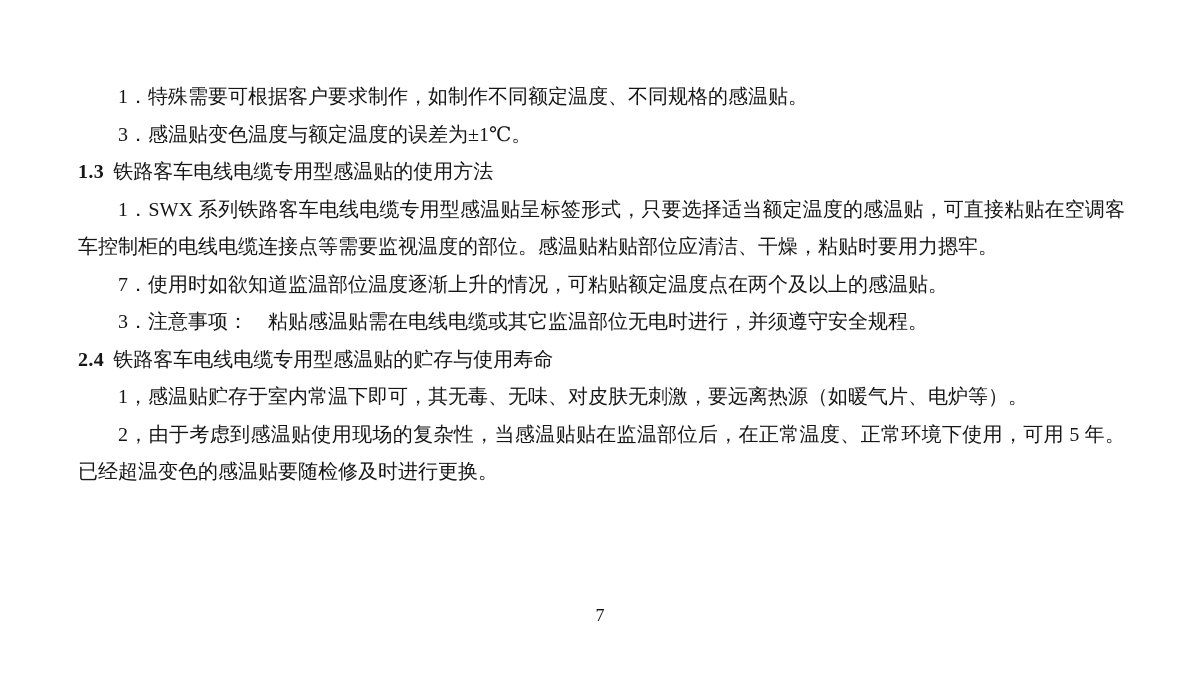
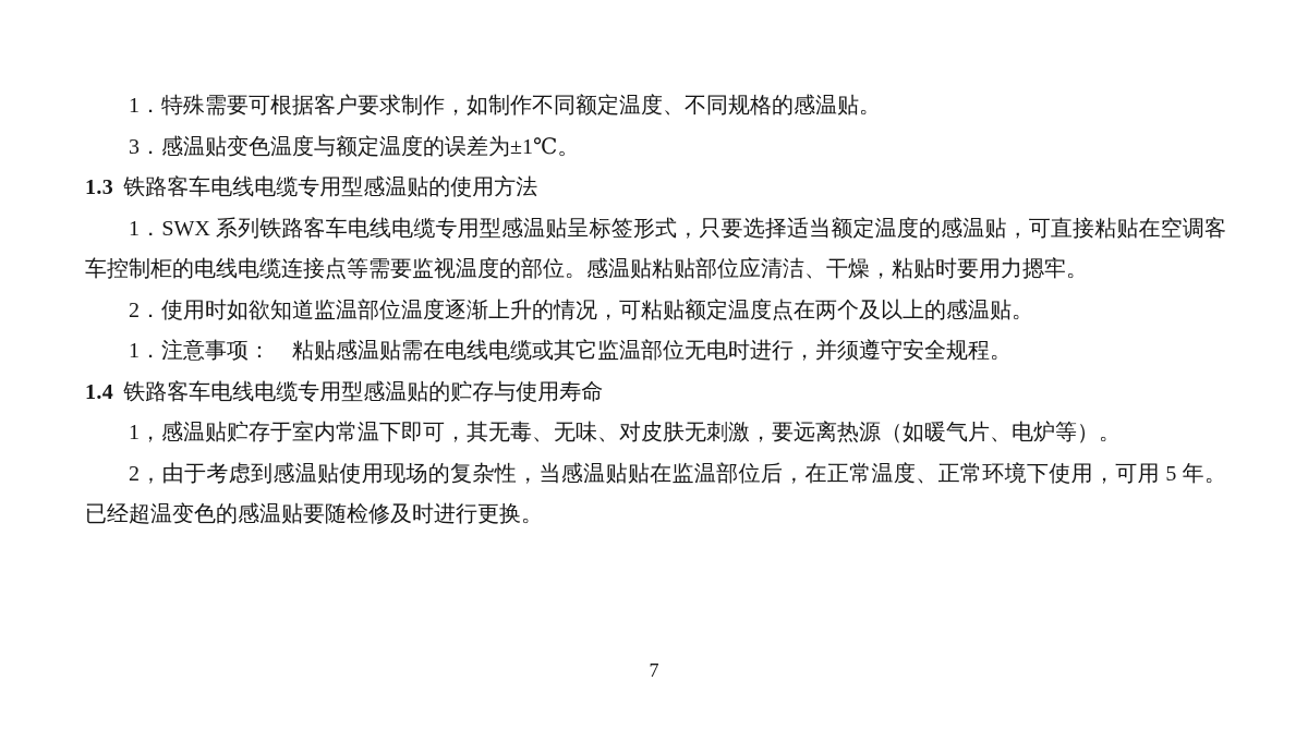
  1．特殊需要可根据客户要求制作，如制作不同额定温度、不同规格的感温贴。
  3．感温贴变色温度与额定温度的误差为±1℃。
  1.3 铁路客车电线电缆专用型感温贴的使用方法
  1．SWX 系列铁路客车电线电缆专用型感温贴呈标签形式，只要选择适当额定温度的感温贴，可直接粘贴在空调客车控制柜的电线电缆连接点等需要监视温度的部位。感温贴粘贴部位应清洁、干燥，粘贴时要用力摁牢。
- 7．使用时如欲知道监温部位温度逐渐上升的情况，可粘贴额定温度点在两个及以上的感温贴。
+ 2．使用时如欲知道监温部位温度逐渐上升的情况，可粘贴额定温度点在两个及以上的感温贴。
- 3．注意事项： 粘贴感温贴需在电线电缆或其它监温部位无电时进行，并须遵守安全规程。
+ 1．注意事项： 粘贴感温贴需在电线电缆或其它监温部位无电时进行，并须遵守安全规程。
- 2.4 铁路客车电线电缆专用型感温贴的贮存与使用寿命
+ 1.4 铁路客车电线电缆专用型感温贴的贮存与使用寿命
  1，感温贴贮存于室内常温下即可，其无毒、无味、对皮肤无刺激，要远离热源（如暖气片、电炉等）。
  2，由于考虑到感温贴使用现场的复杂性，当感温贴贴在监温部位后，在正常温度、正常环境下使用，可用 5 年。已经超温变色的感温贴要随检修及时进行更换。
  7
